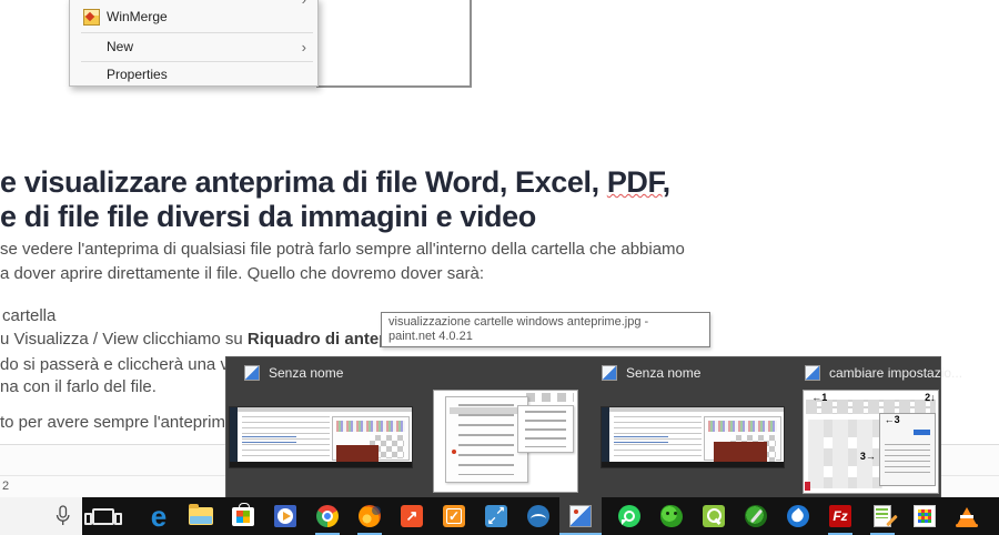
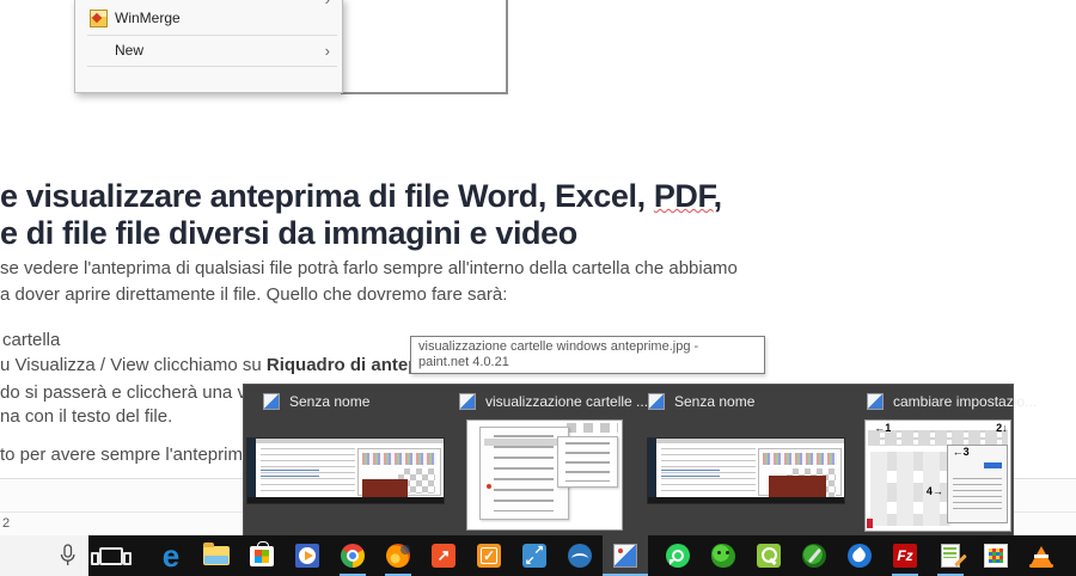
  e visualizzare anteprima di file Word, Excel, PDF,
  e di file file diversi da immagini e video
  se vedere l'anteprima di qualsiasi file potrà farlo sempre all'interno della cartella che abbiamo
- a dover aprire direttamente il file. Quello che dovremo dover sarà:
+ a dover aprire direttamente il file. Quello che dovremo fare sarà:
  cartella
  u Visualizza / View clicchiamo su Riquadro di ante
  do si passerà e cliccherà una
- na con il farlo del file.
+ na con il testo del file.
  to per avere sempre l'anteprim
  2
  WinMerge
  New
  ›
- Properties
  visualizzazione cartelle windows anteprime.jpg -
  paint.net 4.0.21
  Senza nome
+ visualizzazione cartelle ...
  Senza nome
  cambiare impostazio...
  ←1
  2↓
  ←3
- 3→
+ 4→
  e
  ↗
  ✓
  ↗
  ↙
  Fz
